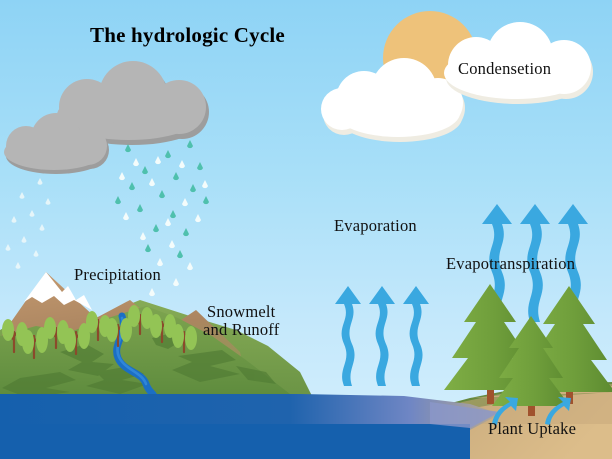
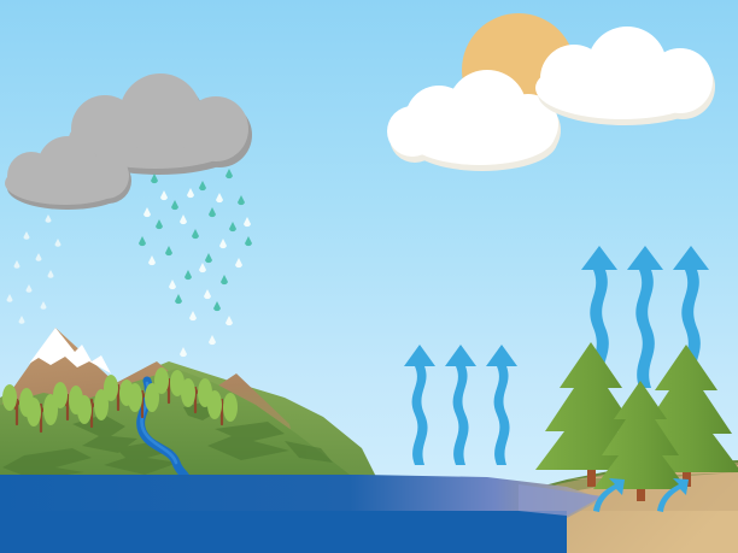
- The hydrologic Cycle
- Condensetion
- Evaporation
- Evapotranspiration
- Precipitation
- Snowmelt
- and Runoff
- Plant Uptake
